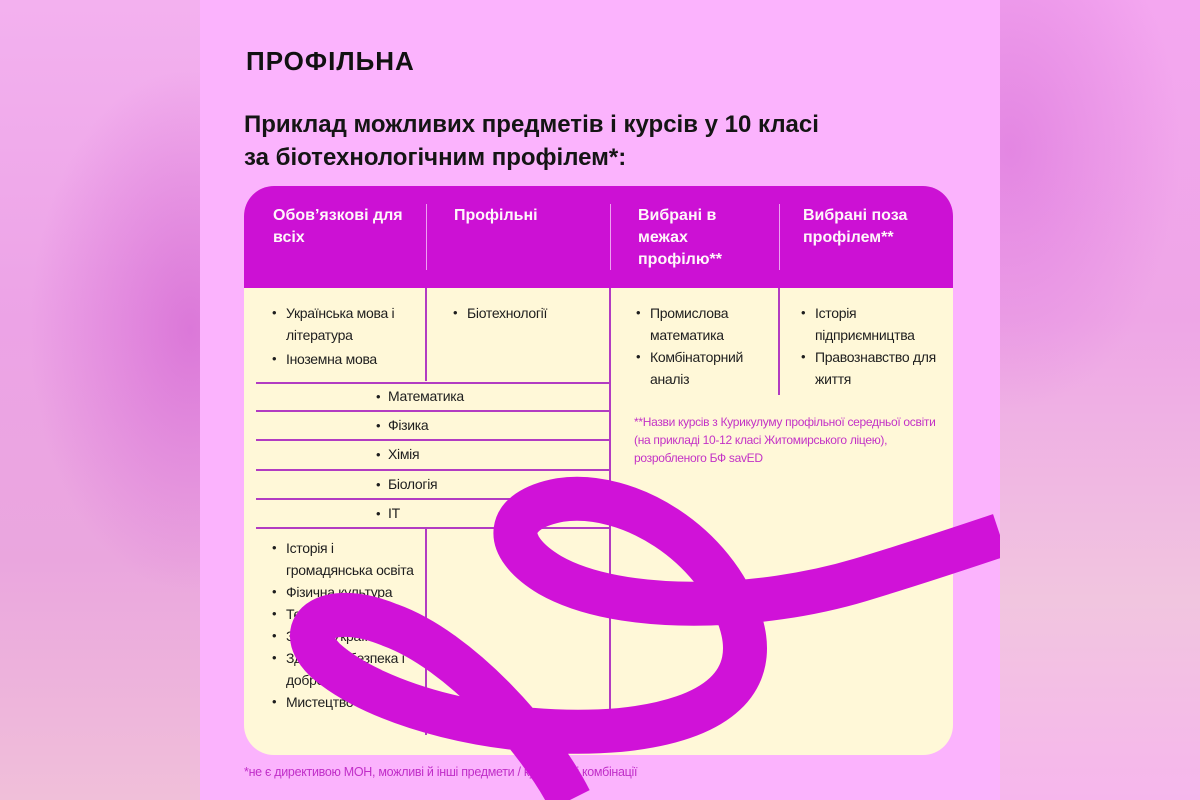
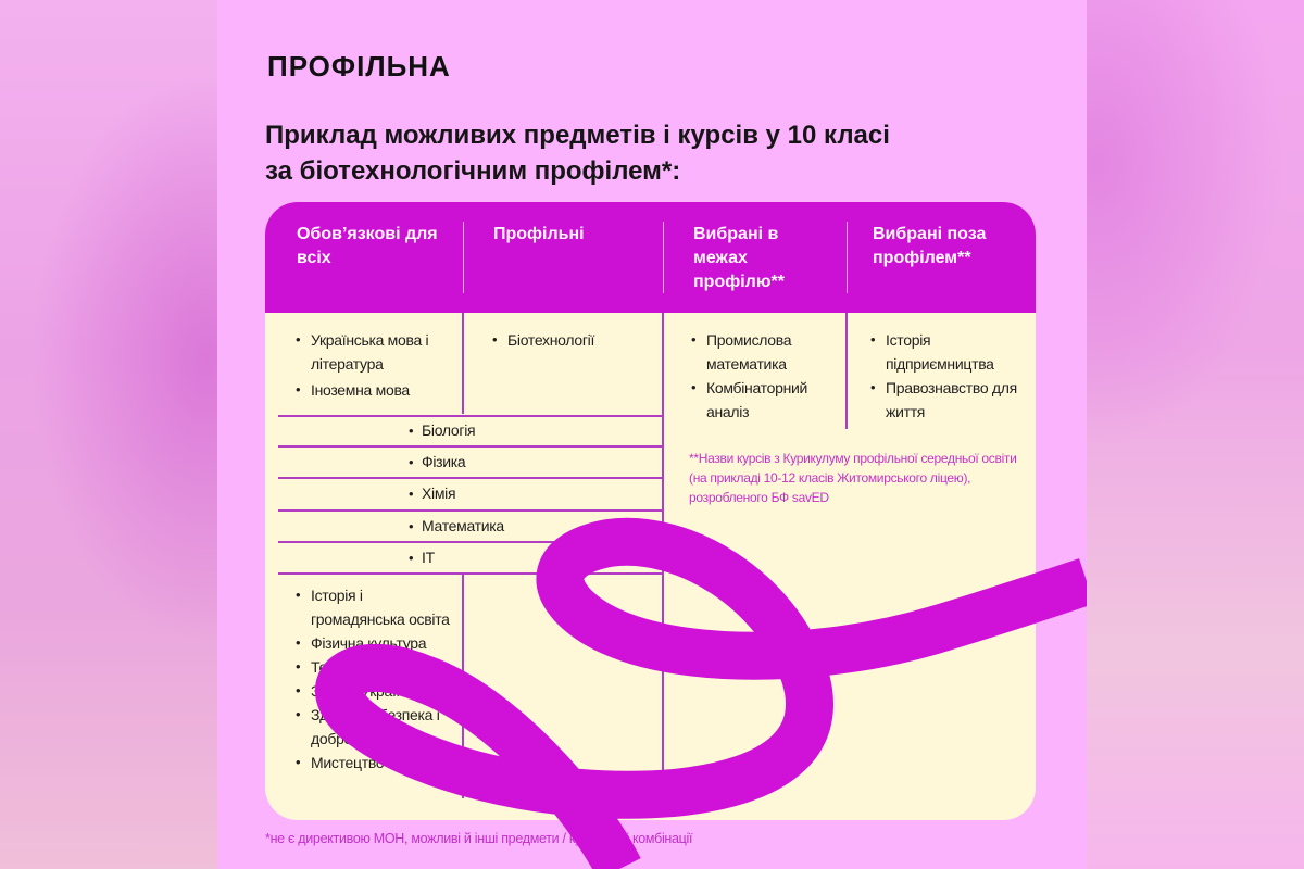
  ПРОФІЛЬНА
  Приклад можливих предметів і курсів у 10 класі
  за біотехнологічним профілем*:
  Обов’язкові для всіх
  Профільні
  Вибрані в межах профілю**
  Вибрані поза профілем**
  Українська мова і література
  Іноземна мова
  Біотехнології
- • Математика
+ • Біологія
  • Фізика
  • Хімія
- • Біологія
+ • Математика
  • IT
  Історія і громадянська освіта
  Фізична культура
  Мистецтв
  Промислова математика
  Комбінаторний аналіз
  Історія підприємництва
  Правознавство для життя
- **Назви курсів з Курикулуму профільної середньої освіти (на прикладі 10-12 класі Житомирського ліцею), розробленого БФ savED
+ **Назви курсів з Курикулуму профільної середньої освіти (на прикладі 10-12 класів Житомирського ліцею), розробленого БФ savED
  *не є директивою МОН, можливі й інші предмети / к комбінації
